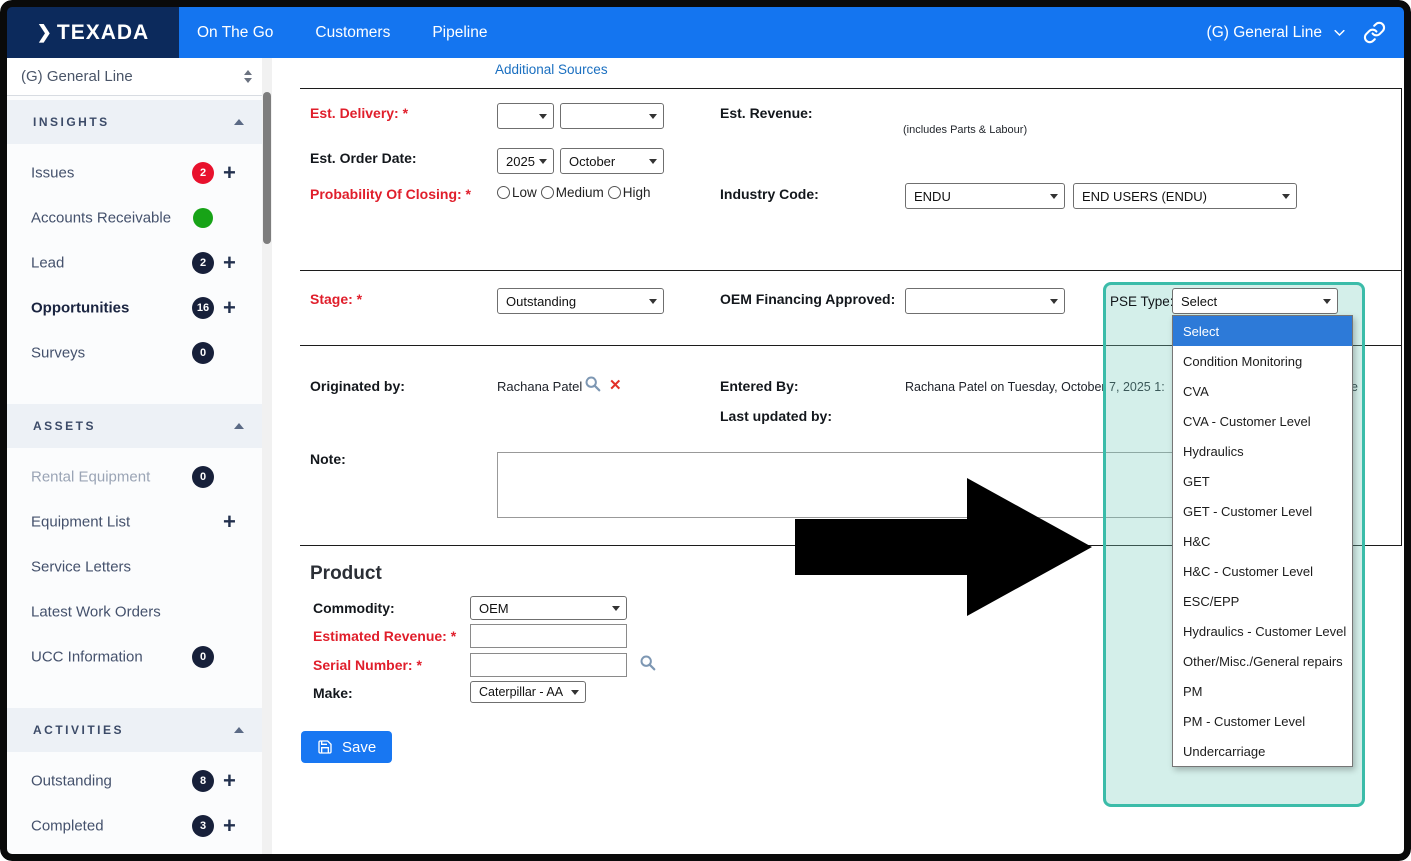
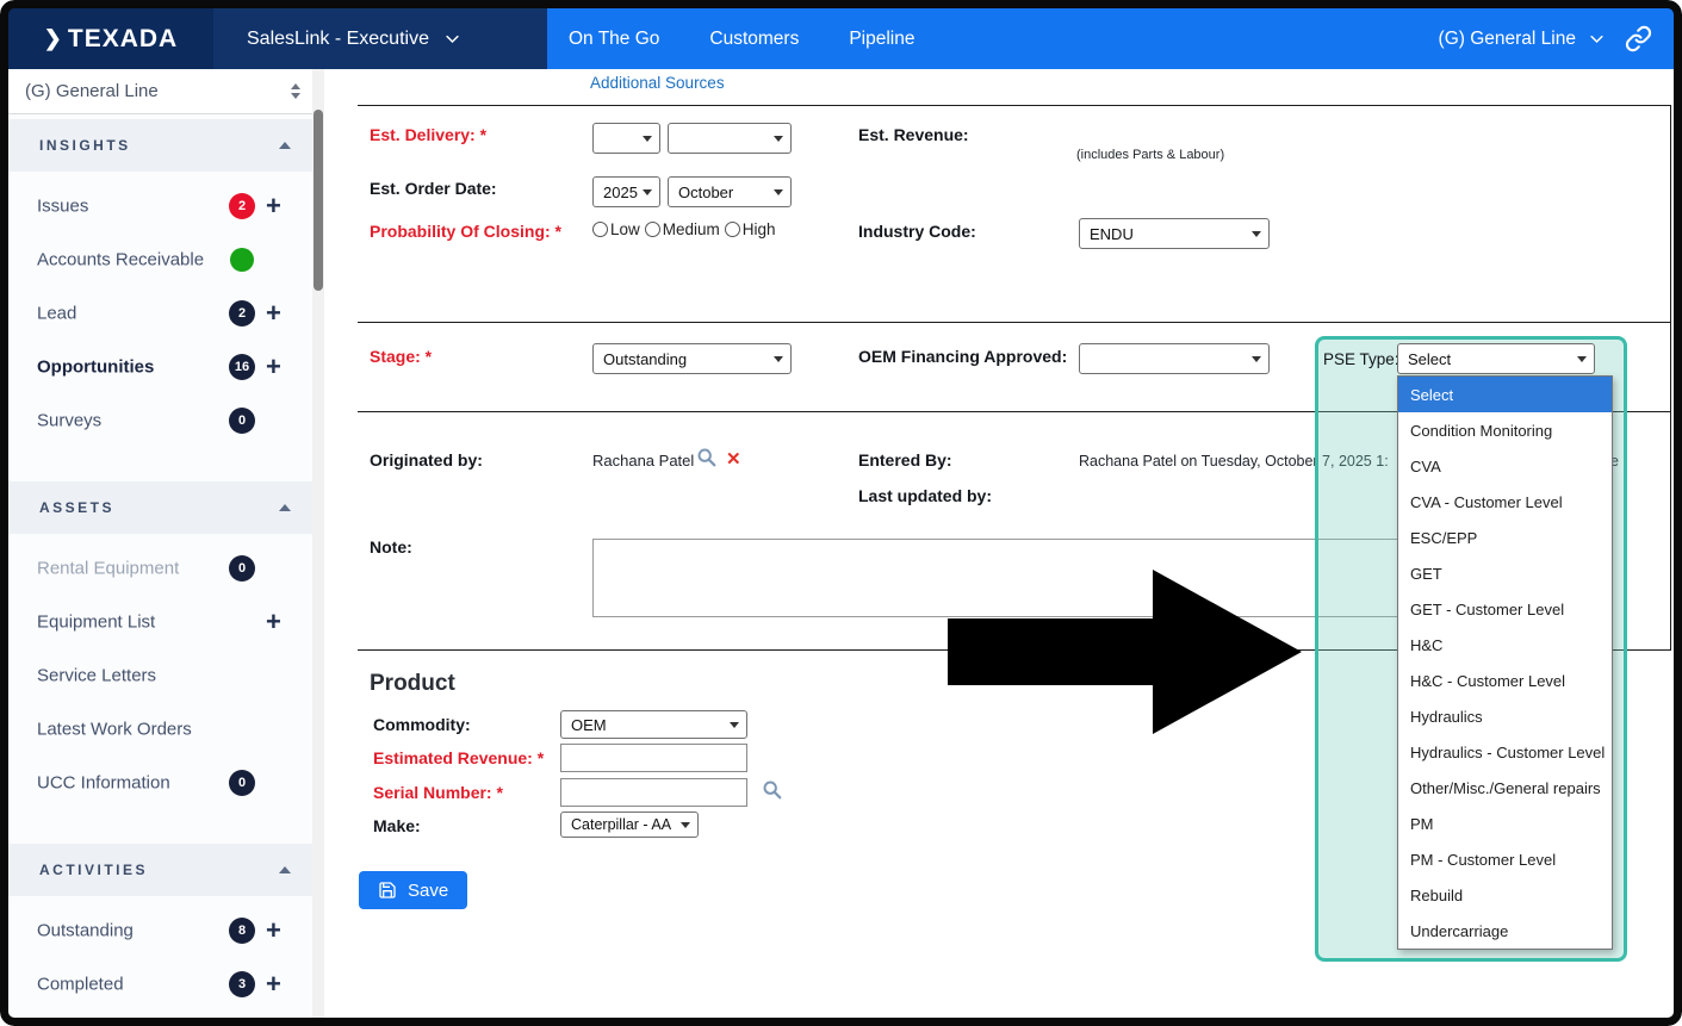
  ❯
  TEXADA
+ SalesLink - Executive
  On The Go
  Customers
  Pipeline
  (G) General Line
  (G) General Line
  INSIGHTS
  Issues
  2
  +
  Accounts Receivable
  Lead
  2
  +
  Opportunities
  16
  +
  Surveys
  0
  ASSETS
  Rental Equipment
  0
  Equipment List
  +
  Service Letters
  Latest Work Orders
  UCC Information
  0
  ACTIVITIES
  Outstanding
  8
  +
  Completed
  3
  +
  Additional Sources
  Est. Delivery: *
  Est. Revenue:
  (includes Parts & Labour)
  Est. Order Date:
  2025
  October
  Probability Of Closing: *
  Low
  Medium
  High
  Industry Code:
  ENDU
- END USERS (ENDU)
  Stage: *
  Outstanding
  OEM Financing Approved:
  Originated by:
  Rachana Patel
  ✕
  Entered By:
  Rachana Patel on Tuesday, October 7, 2025 1:
  Last updated by:
  Note:
  Product
  Commodity:
  OEM
  Estimated Revenue: *
  Serial Number: *
  Make:
  Caterpillar - AA
  Save
  PSE Type
  Select
  Select
  Condition Monitoring
  CVA
  CVA - Customer Level
- Hydraulics
+ ESC/EPP
  GET
  GET - Customer Level
  H&C
  H&C - Customer Level
- ESC/EPP
+ Hydraulics
  Hydraulics - Customer Level
  Other/Misc./General repairs
  PM
  PM - Customer Level
+ Rebuild
  Undercarriage
